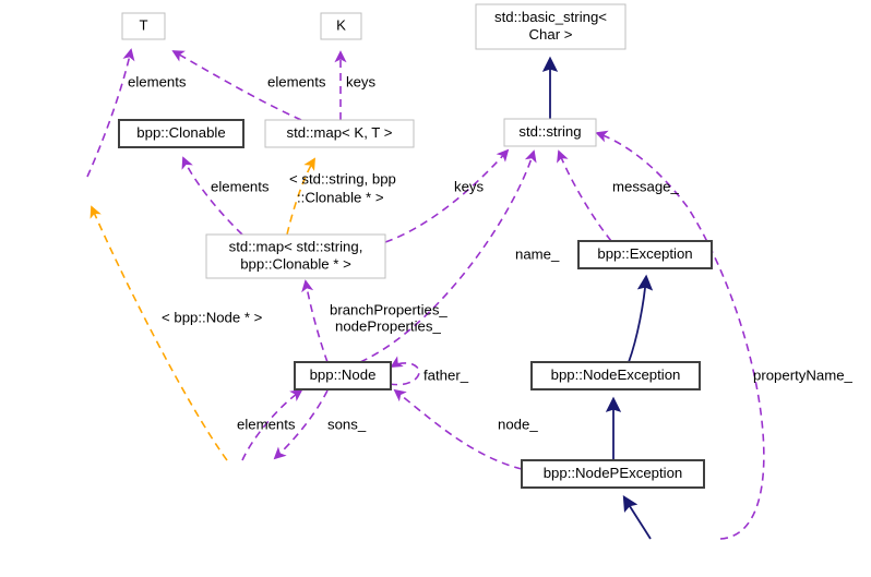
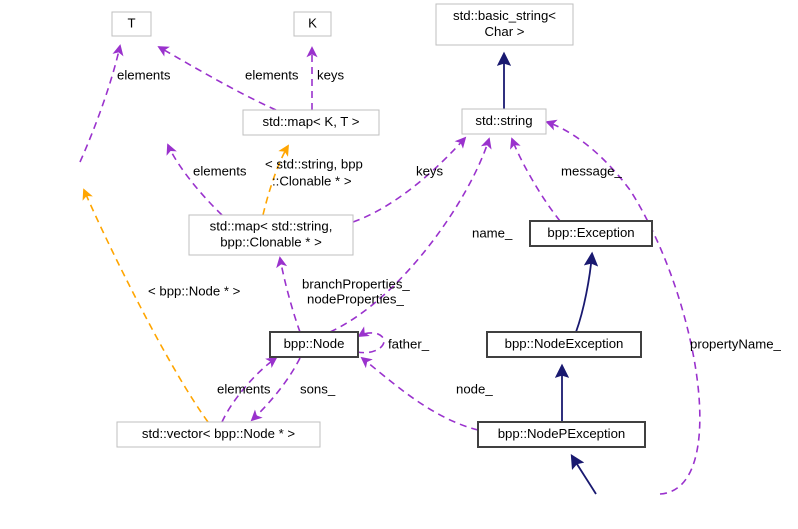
  T
  K
  std::basic_string<
  Char >
- bpp::Clonable
  std::map< K, T >
  std::string
  std::map< std::string,
  bpp::Clonable * >
  bpp::Exception
  bpp::Node
  bpp::NodeException
+ std::vector< bpp::Node * >
  bpp::NodePException
  elements
  elements
  keys
  elements
  < std::string, bpp
  ::Clonable * >
  keys
  message_
  name_
  < bpp::Node * >
  branchProperties_
  nodeProperties_
  father_
  propertyName_
  elements
  sons_
  node_
